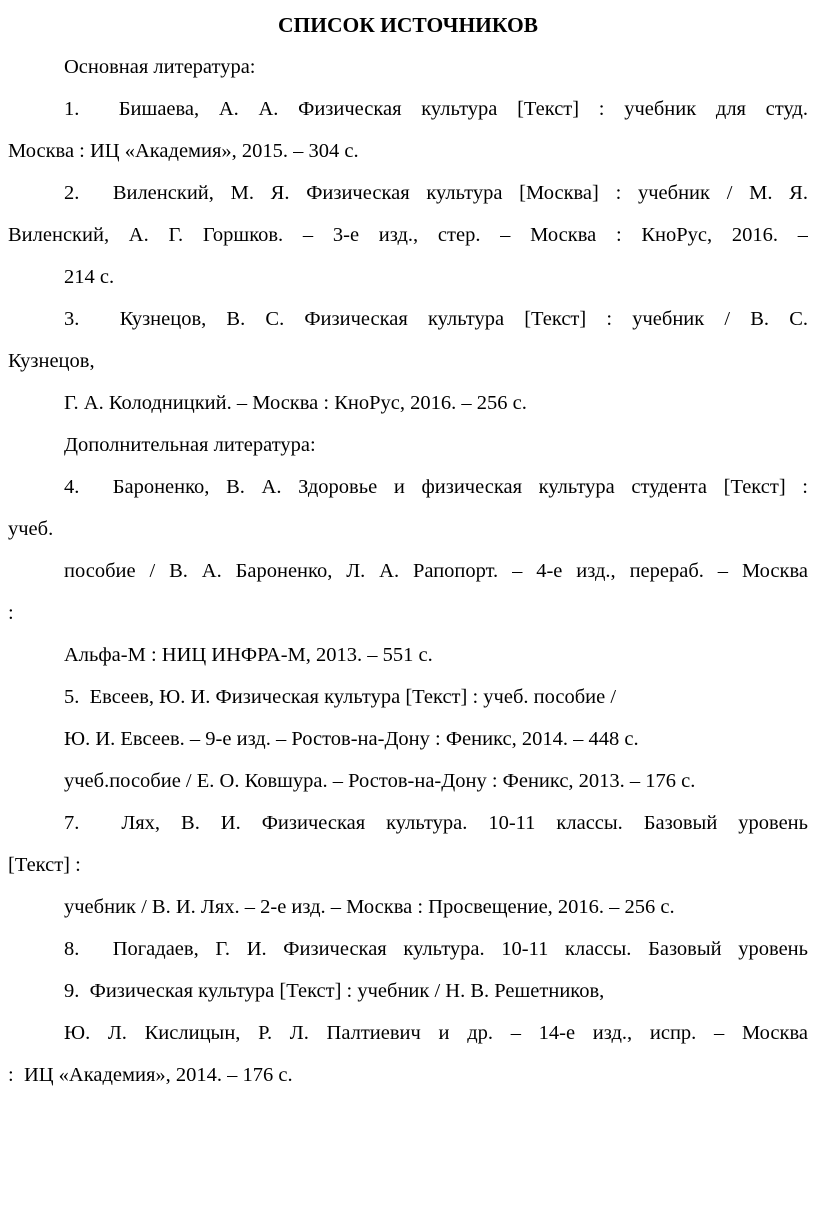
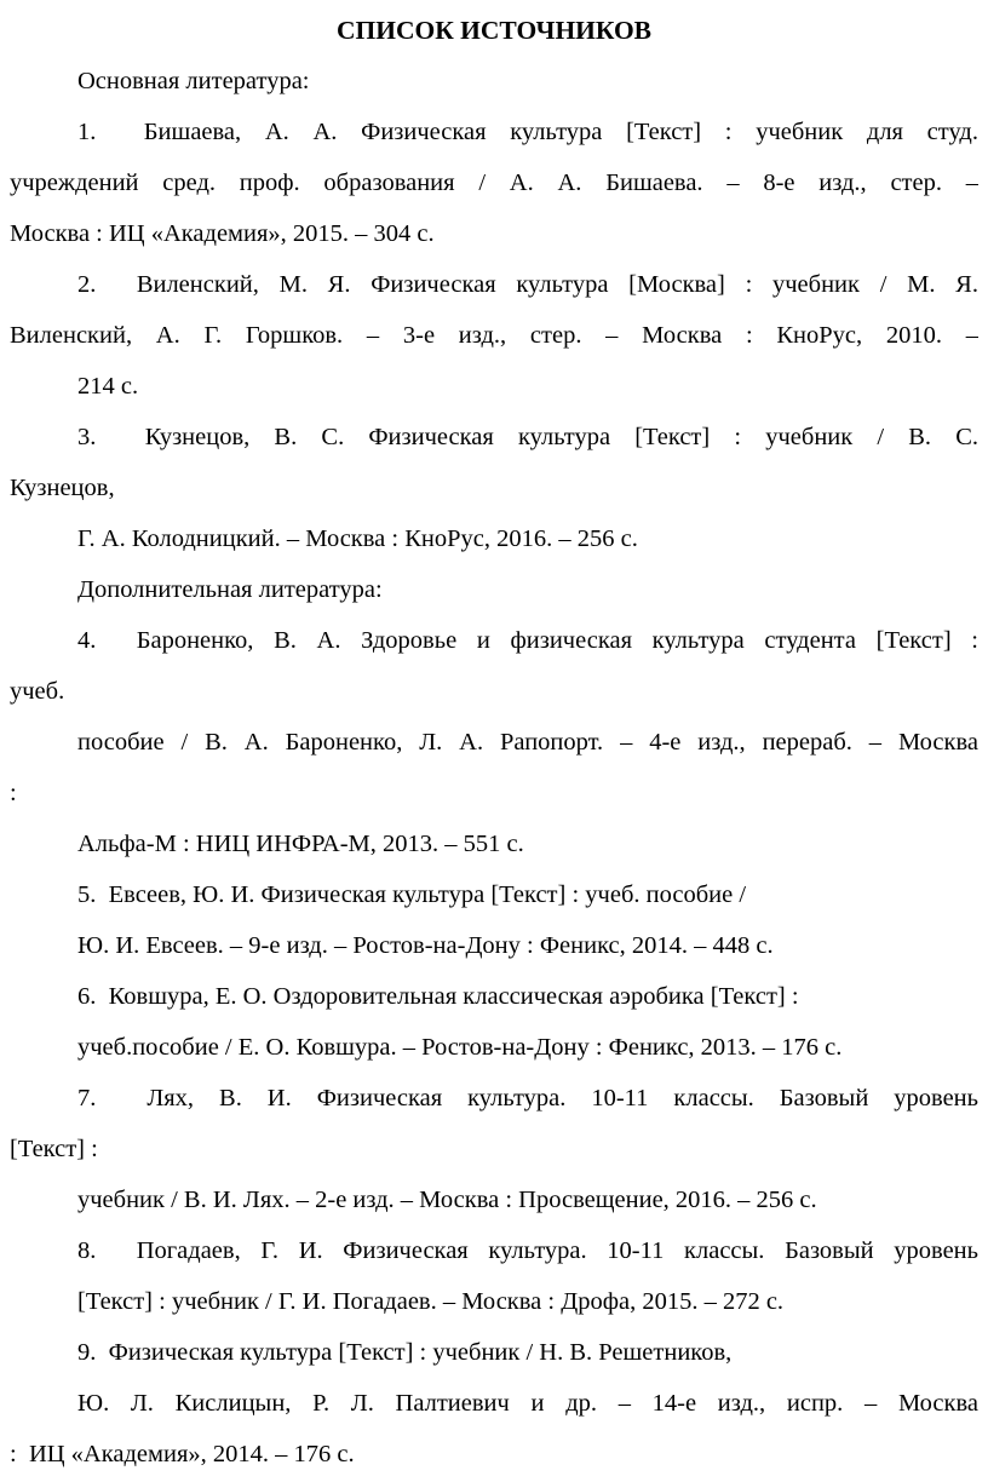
  СПИСОК ИСТОЧНИКОВ
  Основная литература:
  1. Бишаева, А. А. Физическая культура [Текст] : учебник для студ.
+ учреждений сред. проф. образования / А. А. Бишаева. – 8-е изд., стер. –
  Москва : ИЦ «Академия», 2015. – 304 с.
  2. Виленский, М. Я. Физическая культура [Москва] : учебник / М. Я.
- Виленский, А. Г. Горшков. – 3-е изд., стер. – Москва : КноРус, 2016. –
+ Виленский, А. Г. Горшков. – 3-е изд., стер. – Москва : КноРус, 2010. –
  214 с.
  3. Кузнецов, В. С. Физическая культура [Текст] : учебник / В. С.
  Кузнецов,
  Г. А. Колодницкий. – Москва : КноРус, 2016. – 256 с.
  Дополнительная литература:
  4. Бароненко, В. А. Здоровье и физическая культура студента [Текст] :
  учеб.
  пособие / В. А. Бароненко, Л. А. Рапопорт. – 4-е изд., перераб. – Москва
  :
  Альфа-М : НИЦ ИНФРА-М, 2013. – 551 с.
  5. Евсеев, Ю. И. Физическая культура [Текст] : учеб. пособие /
  Ю. И. Евсеев. – 9-е изд. – Ростов-на-Дону : Феникс, 2014. – 448 с.
+ 6. Ковшура, Е. О. Оздоровительная классическая аэробика [Текст] :
  учеб.пособие / Е. О. Ковшура. – Ростов-на-Дону : Феникс, 2013. – 176 с.
  7. Лях, В. И. Физическая культура. 10-11 классы. Базовый уровень
  [Текст] :
  учебник / В. И. Лях. – 2-е изд. – Москва : Просвещение, 2016. – 256 с.
  8. Погадаев, Г. И. Физическая культура. 10-11 классы. Базовый уровень
+ [Текст] : учебник / Г. И. Погадаев. – Москва : Дрофа, 2015. – 272 с.
  9. Физическая культура [Текст] : учебник / Н. В. Решетников,
  Ю. Л. Кислицын, Р. Л. Палтиевич и др. – 14-е изд., испр. – Москва
  : ИЦ «Академия», 2014. – 176 с.
